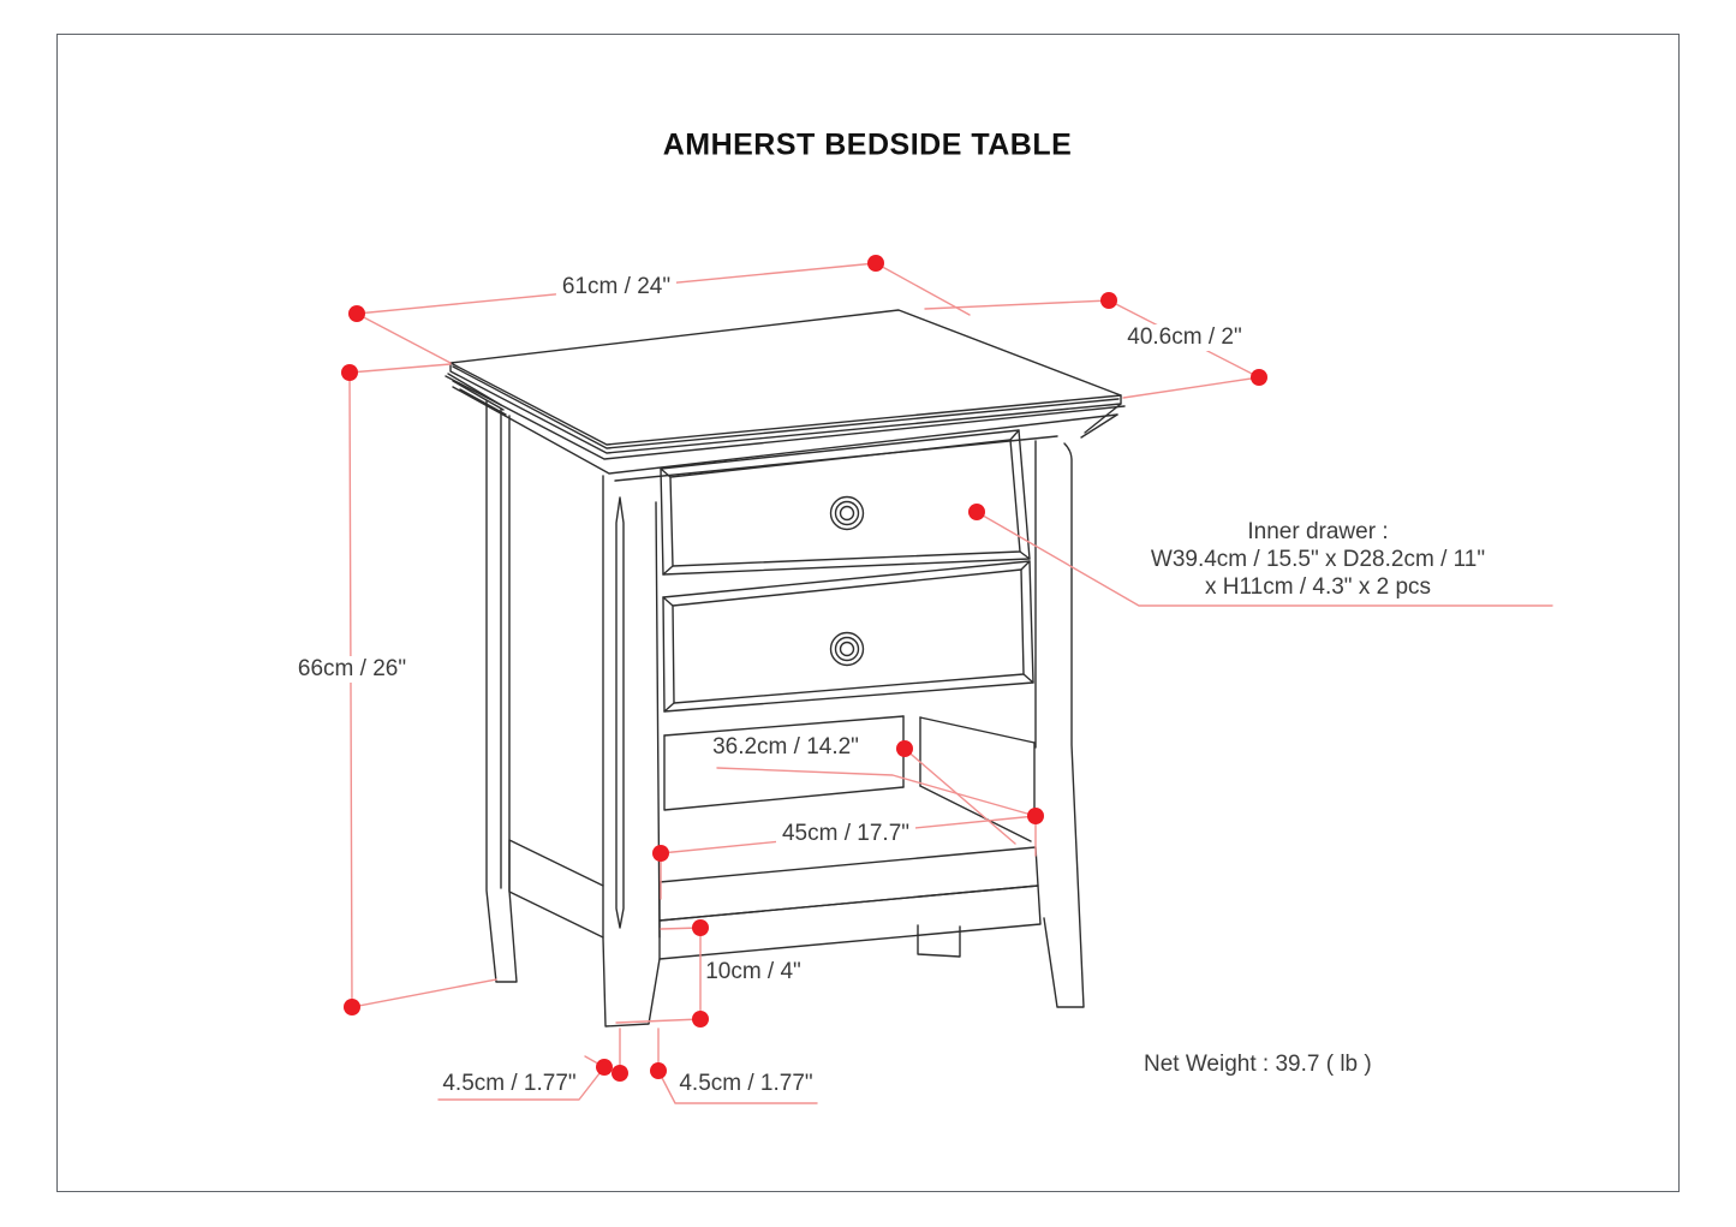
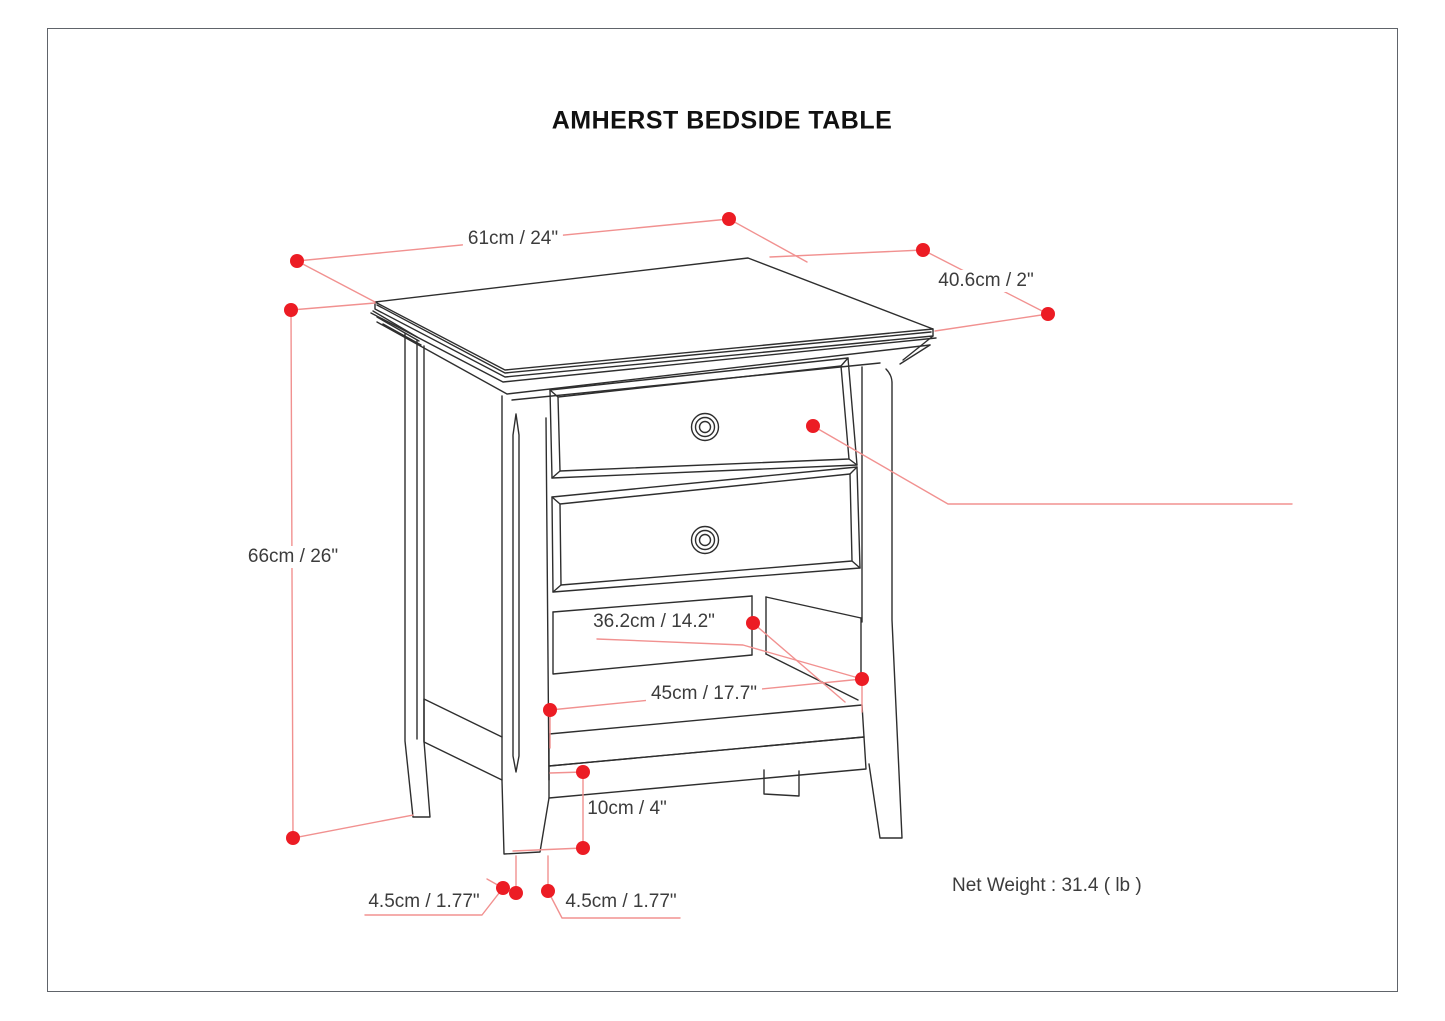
  AMHERST BEDSIDE TABLE
  61cm / 24"
  40.6cm / 2"
  66cm / 26"
  36.2cm / 14.2"
  45cm / 17.7"
  10cm / 4"
  4.5cm / 1.77"
  4.5cm / 1.77"
- Inner drawer :
- W39.4cm / 15.5" x D28.2cm / 11"
- x H11cm / 4.3" x 2 pcs
- Net Weight : 39.7 ( lb )
+ Net Weight : 31.4 ( lb )
